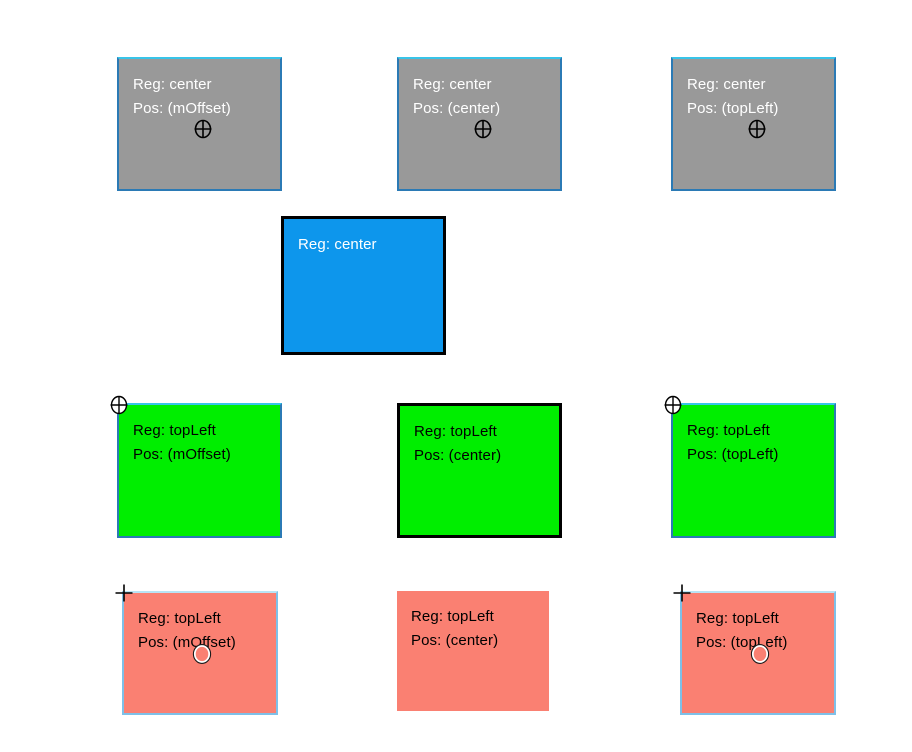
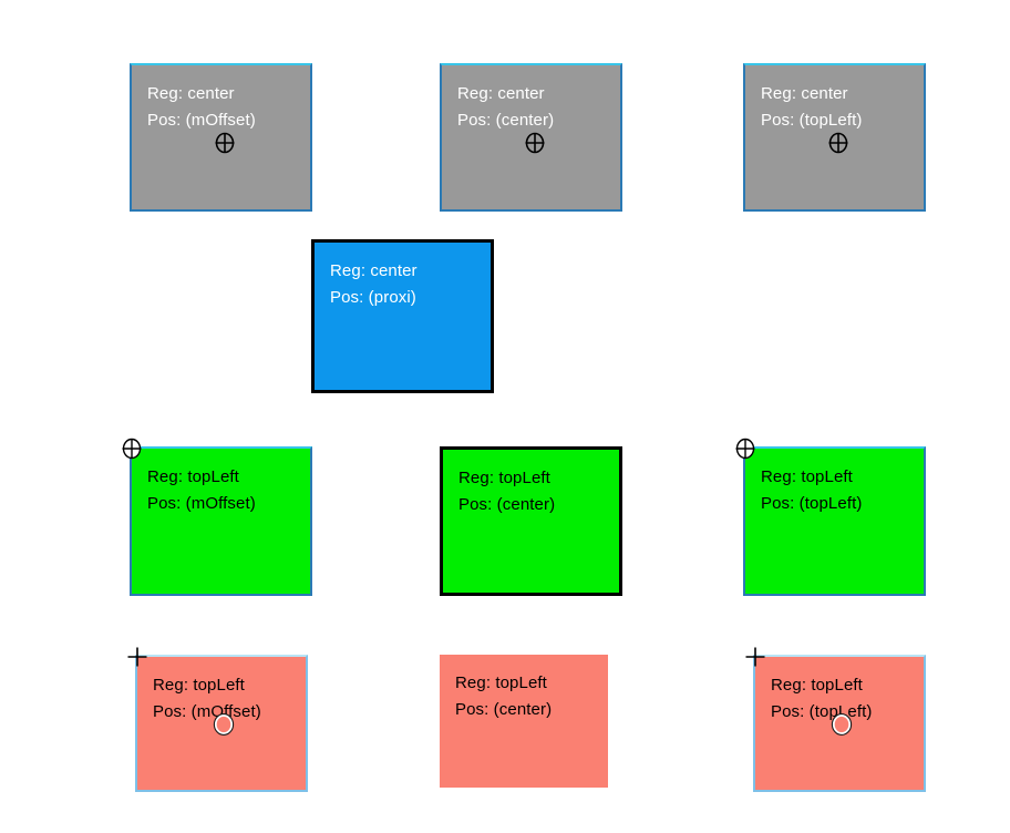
  Reg: center
  Pos: (mOffset)
  Reg: center
  Pos: (center)
  Reg: center
  Pos: (topLeft)
  Reg: center
+ Pos: (proxi)
  Reg: topLeft
  Pos: (mOffset)
  Reg: topLeft
  Pos: (center)
  Reg: topLeft
  Pos: (topLeft)
  Reg: topLeft
  Pos: (mOffset)
  Reg: topLeft
  Pos: (center)
  Reg: topLeft
  Pos: (topLeft)
